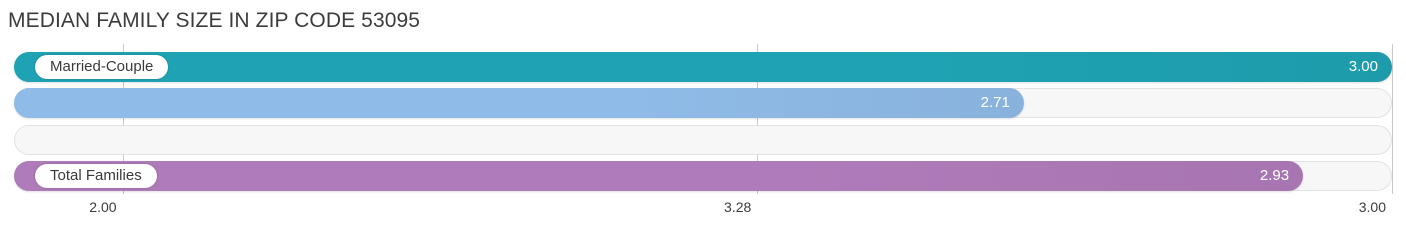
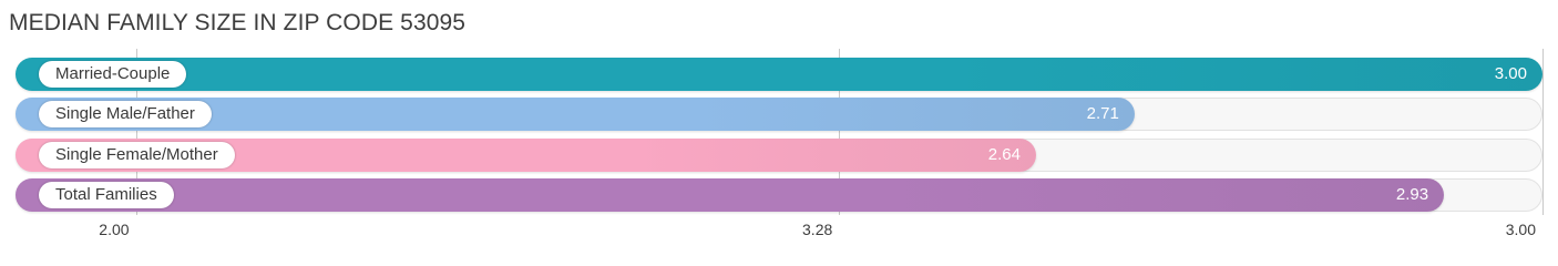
  MEDIAN FAMILY SIZE IN ZIP CODE 53095
  3.00
  Married-Couple
  2.71
+ Single Male/Father
+ 2.64
+ Single Female/Mother
  2.93
  Total Families
  2.00
  3.28
  3.00
